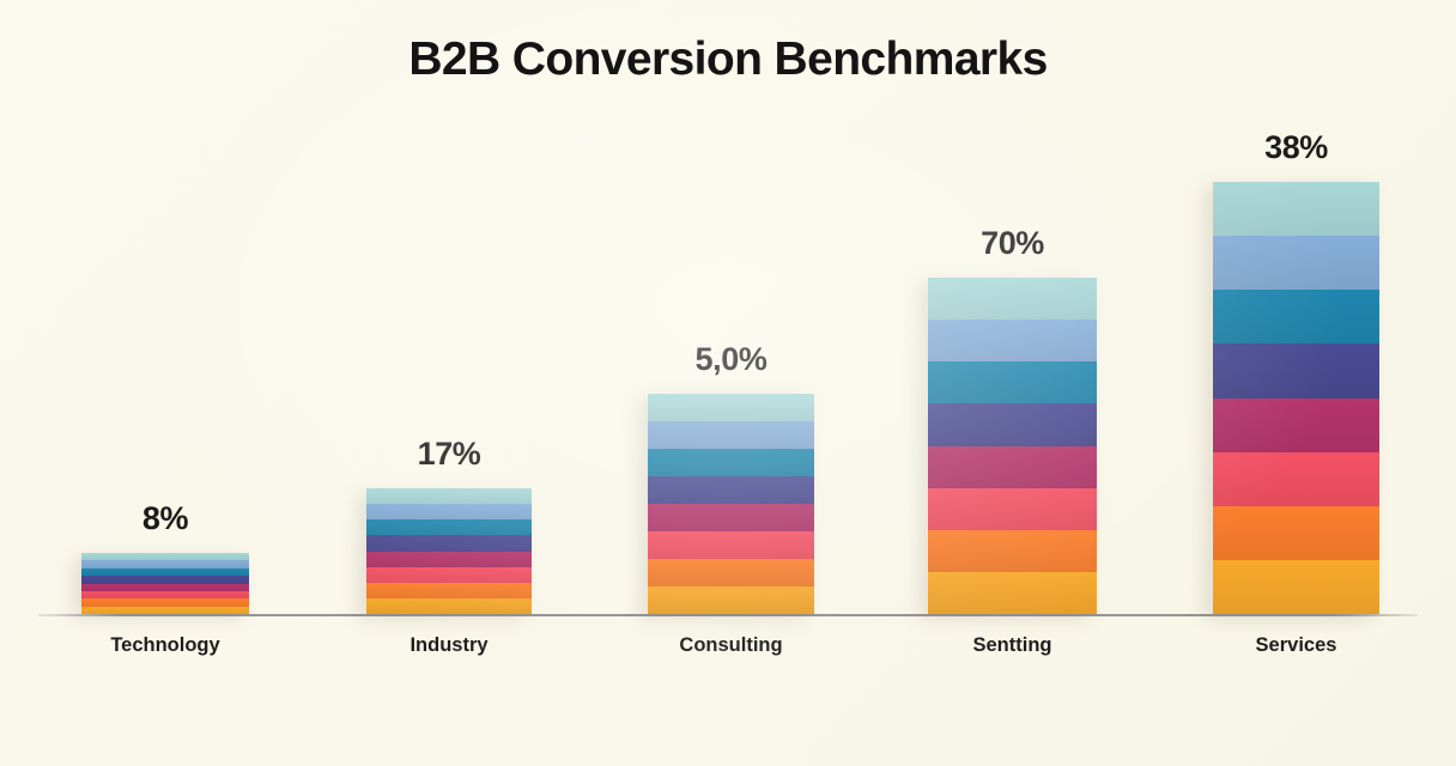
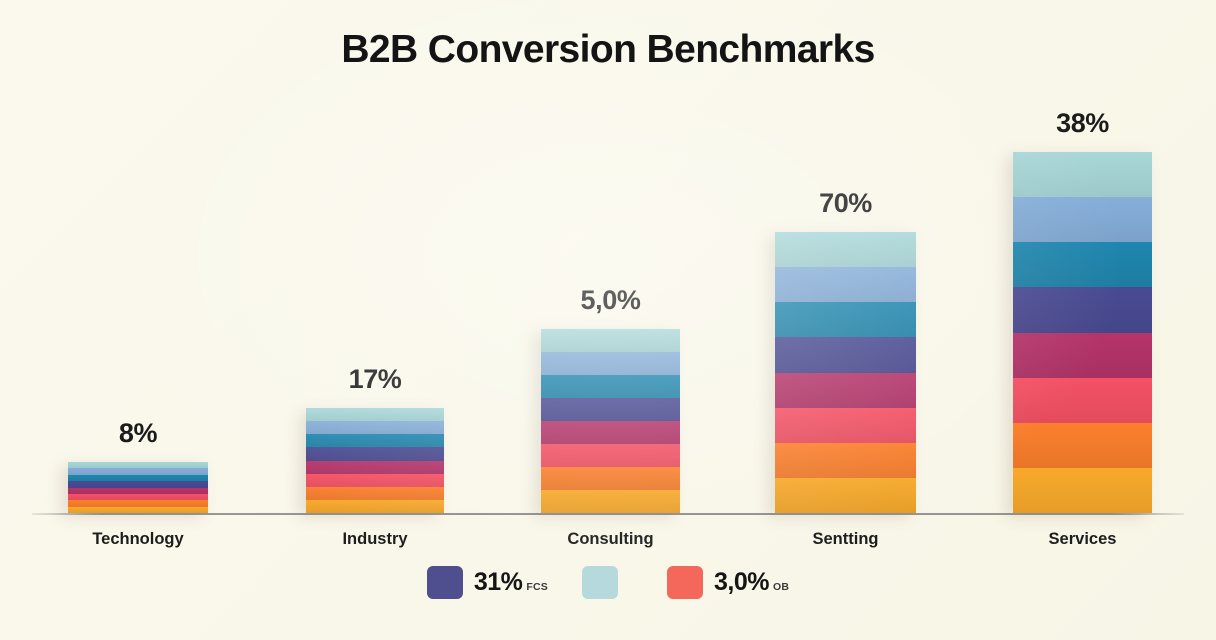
  B2B Conversion Benchmarks
+ 31%
+ FCS
+ 3,0%
+ OB
